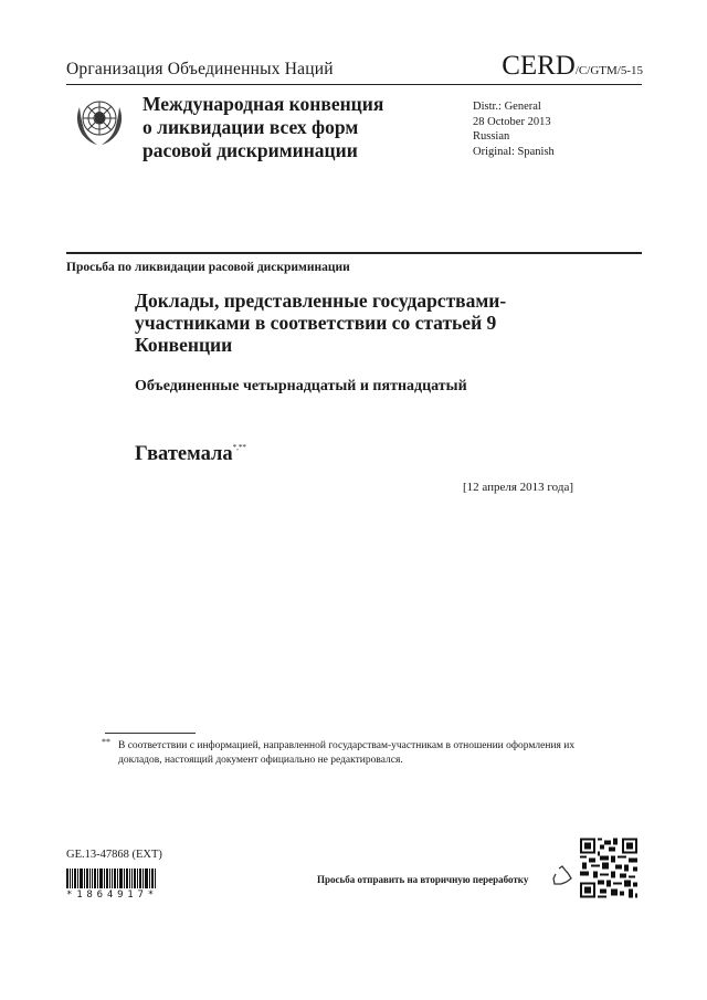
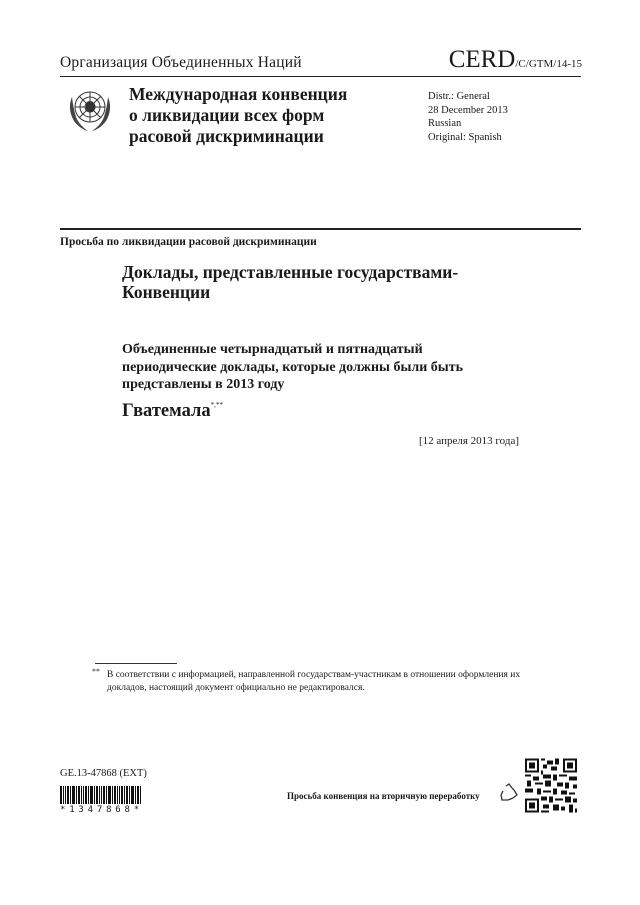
  Организация Объединенных Наций
- CERD/C/GTM/5-15
+ CERD/C/GTM/14-15
  Международная конвенция
  о ликвидации всех форм
  расовой дискриминации
  Distr.: General
- 28 October 2013
+ 28 December 2013
  Russian
  Original: Spanish
  Просьба по ликвидации расовой дискриминации
  Доклады, представленные государствами-
- участниками в соответствии со статьей 9
  Конвенции
  Объединенные четырнадцатый и пятнадцатый
+ периодические доклады, которые должны были быть
+ представлены в 2013 году
  Гватемала*,**
  [12 апреля 2013 года]
  **
  В соответствии с информацией, направленной государствам-участникам в отношении оформления их докладов, настоящий документ официально не редактировался.
  GE.13-47868 (EXT)
- *1864917*
+ *1347868*
- Просьба отправить на вторичную переработку
+ Просьба конвенция на вторичную переработку
